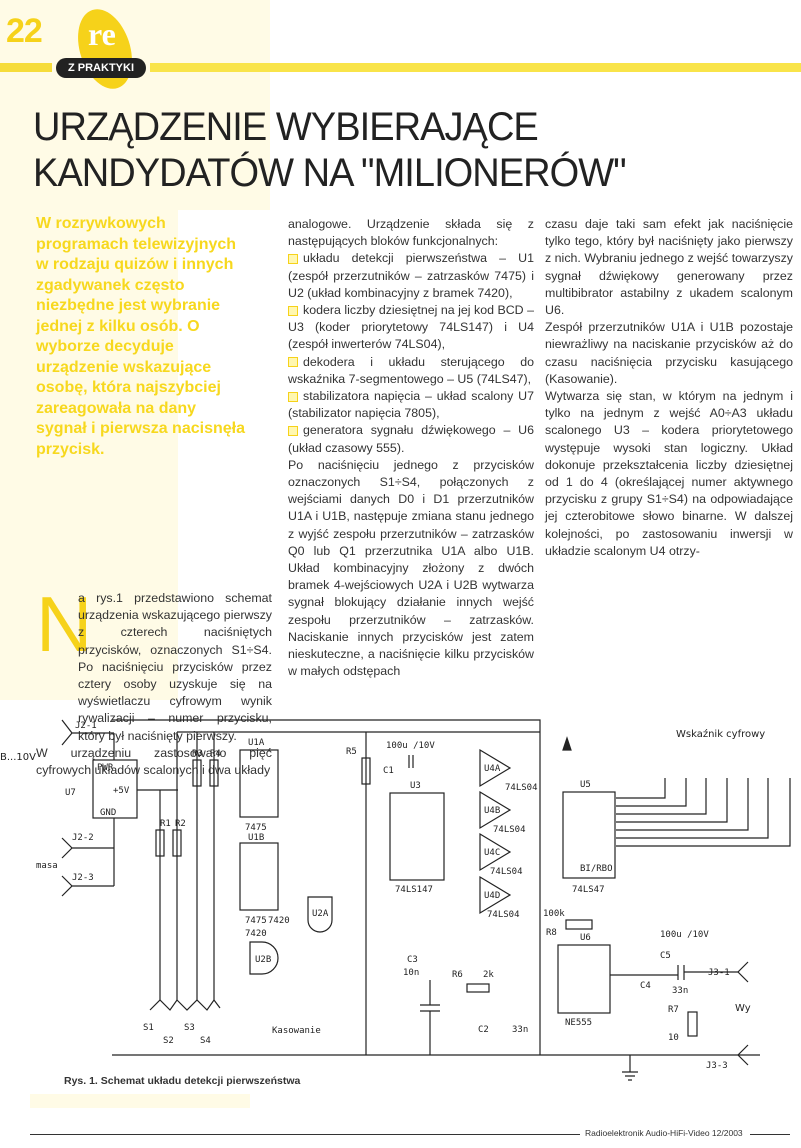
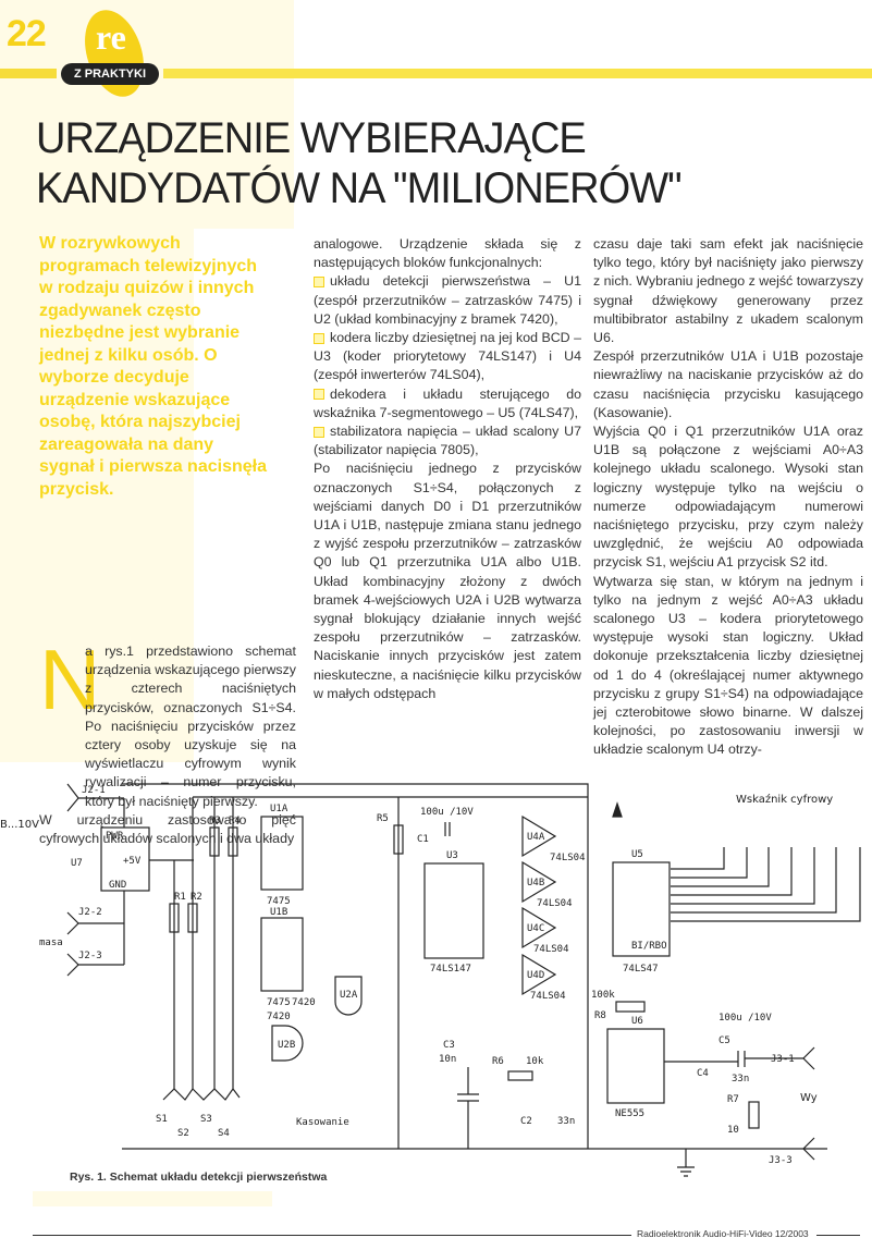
  22
  re
  Z PRAKTYKI
  URZĄDZENIE WYBIERAJĄCE
  KANDYDATÓW NA "MILIONERÓW"
  W rozrywkowych programach telewizyjnych w rodzaju quizów i innych zgadywanek często niezbędne jest wybranie jednej z kilku osób. O wyborze decyduje urządzenie wskazujące osobę, która najszybciej zareagowała na dany sygnał i pierwsza nacisnęła przycisk.
  N
  a rys.1 przedstawiono schemat urządzenia wskazującego pierwszy z czterech naciśniętych przycisków, oznaczonych S1÷S4. Po naciśnięciu przycisków przez cztery osoby uzyskuje się na wyświetlaczu cyfrowym wynik rywalizacji – numer przycisku, który był naciśnięty pierwszy.
  W urządzeniu zastosowano pięć cyfrowych układów scalonych i dwa układy
  analogowe. Urządzenie składa się z następujących bloków funkcjonalnych:
  układu detekcji pierwszeństwa – U1 (zespół przerzutników – zatrzasków 7475) i U2 (układ kombinacyjny z bramek 7420),
  kodera liczby dziesiętnej na jej kod BCD – U3 (koder priorytetowy 74LS147) i U4 (zespół inwerterów 74LS04),
  dekodera i układu sterującego do wskaźnika 7-segmentowego – U5 (74LS47),
  stabilizatora napięcia – układ scalony U7 (stabilizator napięcia 7805),
- generatora sygnału dźwiękowego – U6 (układ czasowy 555).
  Po naciśnięciu jednego z przycisków oznaczonych S1÷S4, połączonych z wejściami danych D0 i D1 przerzutników U1A i U1B, następuje zmiana stanu jednego z wyjść zespołu przerzutników – zatrzasków Q0 lub Q1 przerzutnika U1A albo U1B. Układ kombinacyjny złożony z dwóch bramek 4-wejściowych U2A i U2B wytwarza sygnał blokujący działanie innych wejść zespołu przerzutników – zatrzasków. Naciskanie innych przycisków jest zatem nieskuteczne, a naciśnięcie kilku przycisków w małych odstępach
  czasu daje taki sam efekt jak naciśnięcie tylko tego, który był naciśnięty jako pierwszy z nich. Wybraniu jednego z wejść towarzyszy sygnał dźwiękowy generowany przez multibibrator astabilny z ukadem scalonym U6.
  Zespół przerzutników U1A i U1B pozostaje niewrażliwy na naciskanie przycisków aż do czasu naciśnięcia przycisku kasującego (Kasowanie).
+ Wyjścia Q0 i Q1 przerzutników U1A oraz U1B są połączone z wejściami A0÷A3 kolejnego układu scalonego. Wysoki stan logiczny występuje tylko na wejściu o numerze odpowiadającym numerowi naciśniętego przycisku, przy czym należy uwzględnić, że wejściu A0 odpowiada przycisk S1, wejściu A1 przycisk S2 itd.
  Wytwarza się stan, w którym na jednym i tylko na jednym z wejść A0÷A3 układu scalonego U3 – kodera priorytetowego występuje wysoki stan logiczny. Układ dokonuje przekształcenia liczby dziesiętnej od 1 do 4 (określającej numer aktywnego przycisku z grupy S1÷S4) na odpowiadające jej czterobitowe słowo binarne. W dalszej kolejności, po zastosowaniu inwersji w układzie scalonym U4 otrzy-
  J2-1
  B...10V
  J2-2
  masa
  J2-3
  PWR
  +5V
  GND
  U7
  R1
  R2
  R3
  R4
  U1A
  7475
  U1B
  7475
  7420
  U2A
  U2B
  7420
  S1
  S2
  S3
  S4
  Kasowanie
  R5
  100u /10V
  C1
  U3
  74LS147
  U4A
  74LS04
  U4B
  74LS04
  U4C
  74LS04
  U4D
  74LS04
  U5
  74LS47
  BI/RBO
  Wskaźnik cyfrowy
  U6
  NE555
  100k
  R8
  C3
  10n
  R6
- 2k
+ 10k
  C2
  33n
  C4
  33n
  100u /10V
  C5
  R7
  10
  Wy
  J3-1
  J3-3
  Rys. 1. Schemat układu detekcji pierwszeństwa
  Radioelektronik Audio-HiFi-Video 12/2003
